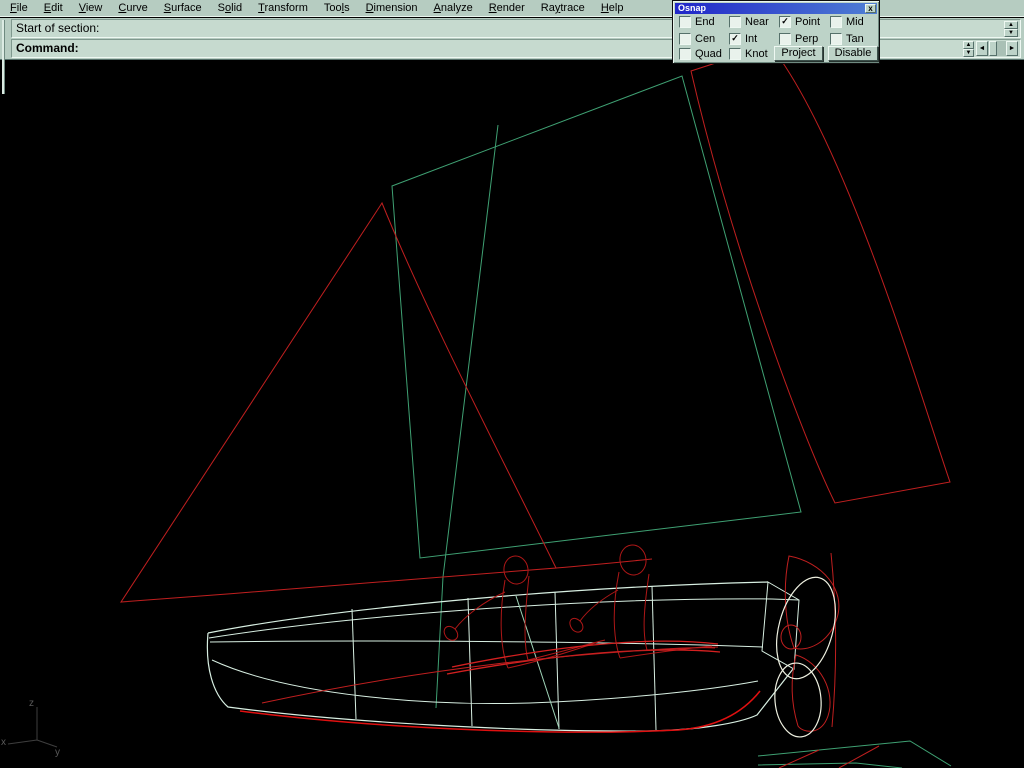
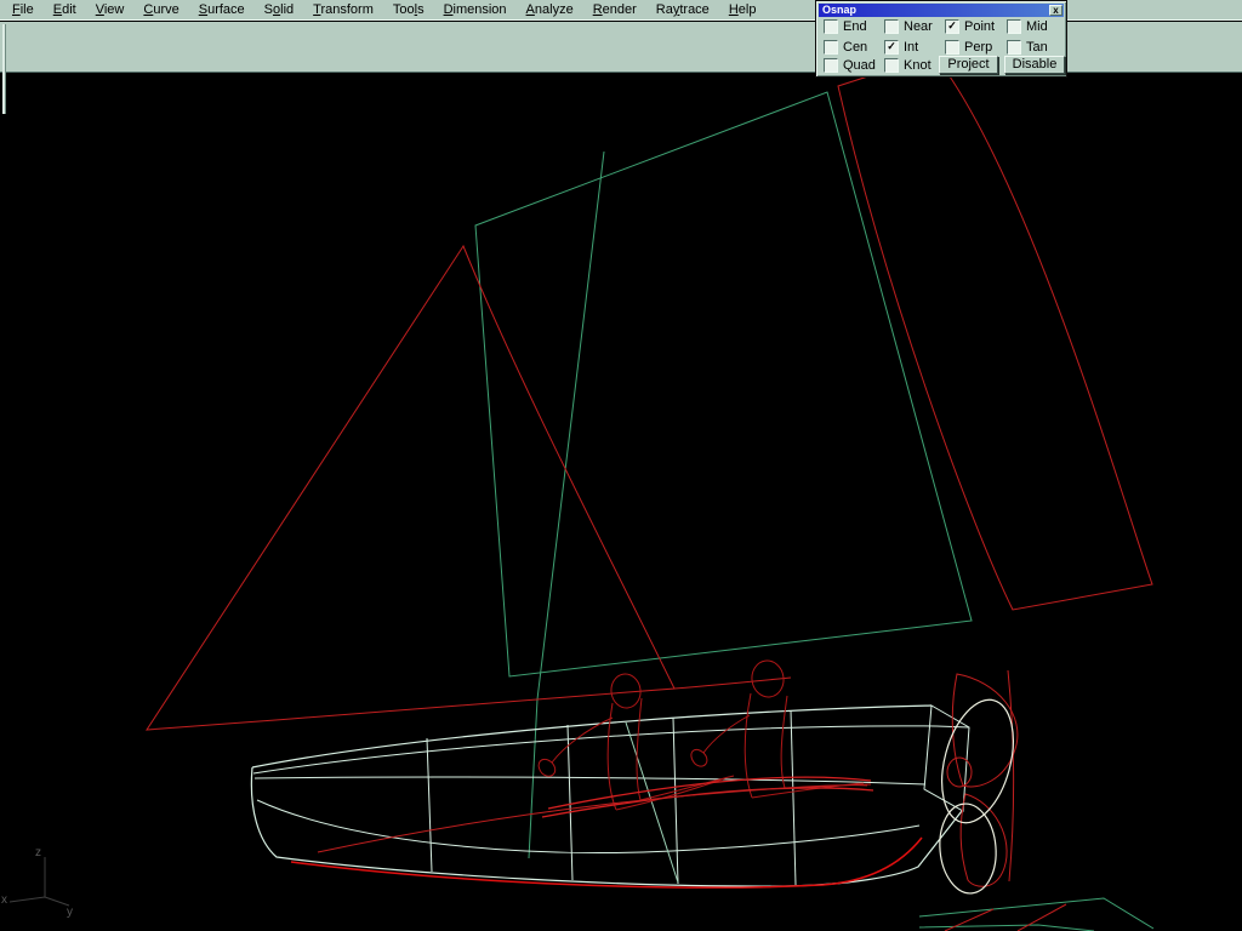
  z
  x
  y
  File
  Edit
  View
  Curve
  Surface
  Solid
  Transform
  Tools
  Dimension
  Analyze
  Render
  Raytrace
  Help
- Start of section:
- Command:
  Osnap
  x
  End
  Near
  ✓
  Point
  Mid
  Cen
  ✓
  Int
  Perp
  Tan
  Quad
  Knot
  Project
  Disable
